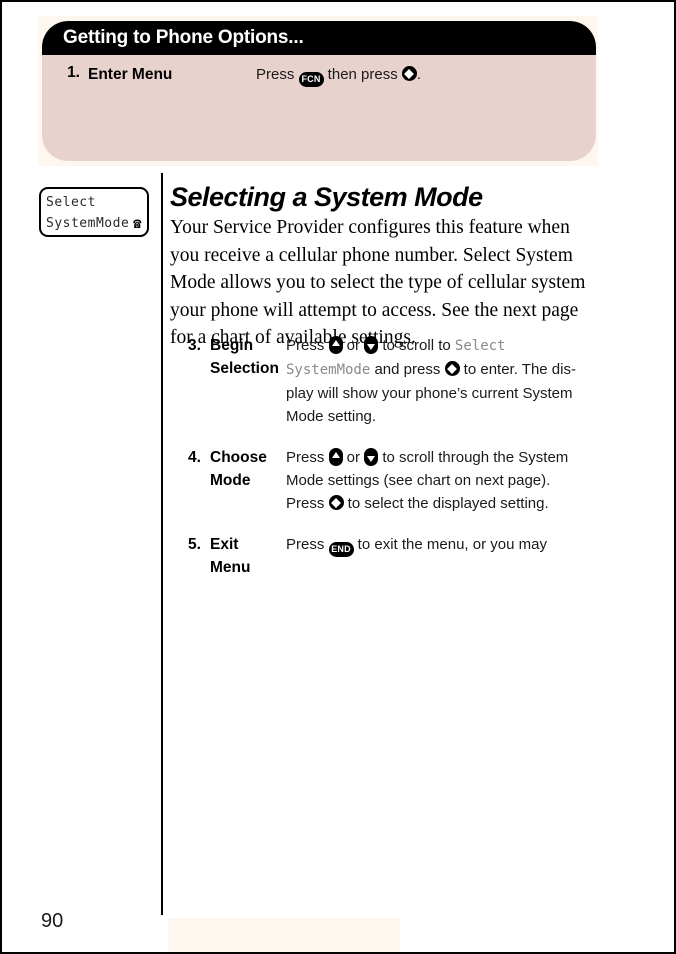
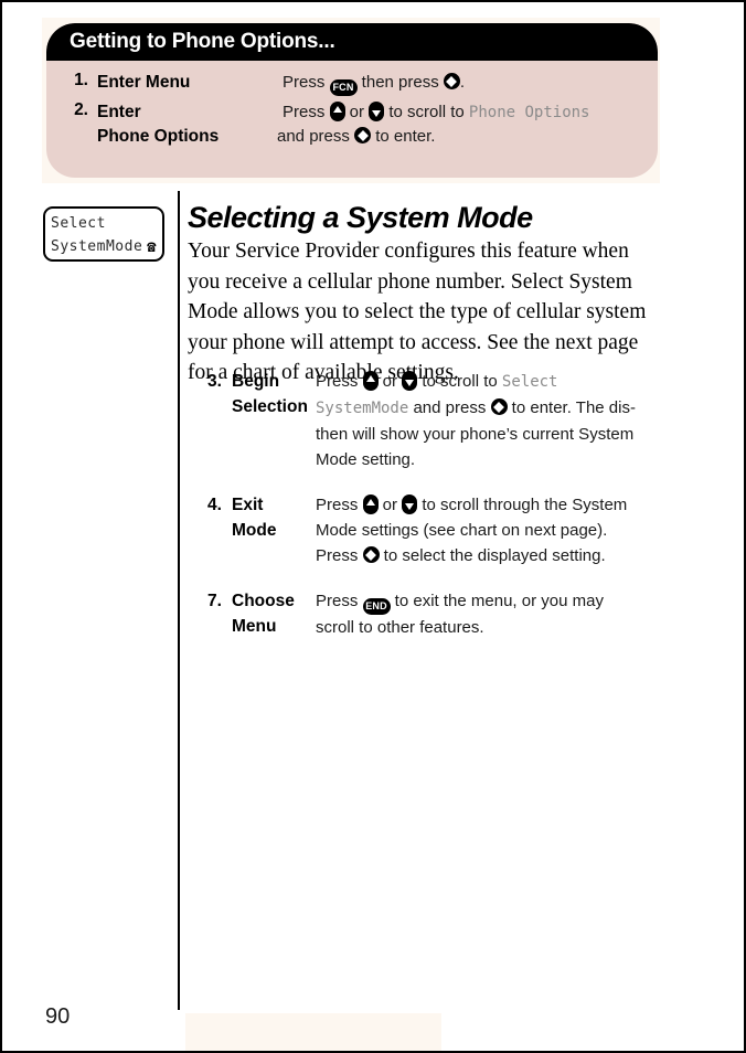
  Getting to Phone Options...
  1.
  Enter Menu
  Press FCN then press .
+ 2.
+ Enter
+ Phone Options
+ Press or to scroll to Phone Options
+ and press to enter.
  Select
  SystemMode
  ☎
  Selecting a System Mode
  Your Service Provider configures this feature when you receive a cellular phone number. Select System Mode allows you to select the type of cellular system your phone will attempt to access. See the next page for a chart of availabe seings.
  3.
  Begin
  Selection
  Press or to scroll to Select
  SystemMode and press to enter. The dis-
- play will show your phone’s current System
+ then will show your phone’s current System
  Mode setting.
  4.
- Choose
+ Exit
  Mode
  Press or to scroll through the System
  Mode settings (see chart on next page).
  Press to select the displayed setting.
- 5.
+ 7.
- Exit
+ Choose
  Menu
  Press END to exit the menu, or you may
+ scroll to other features.
  90
